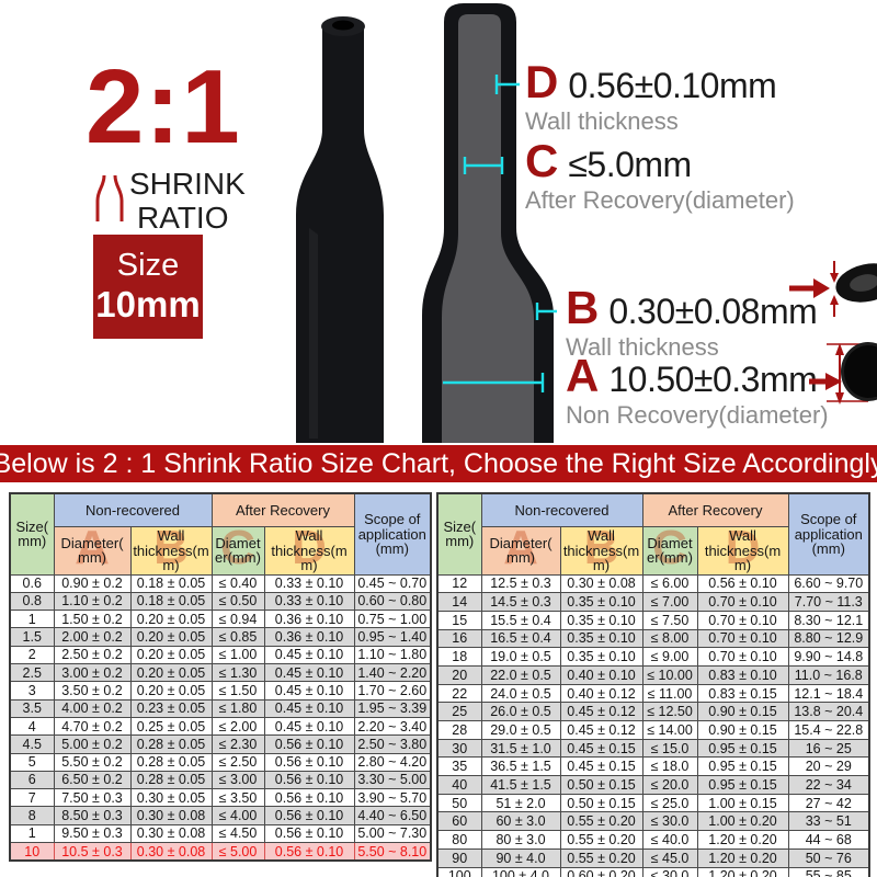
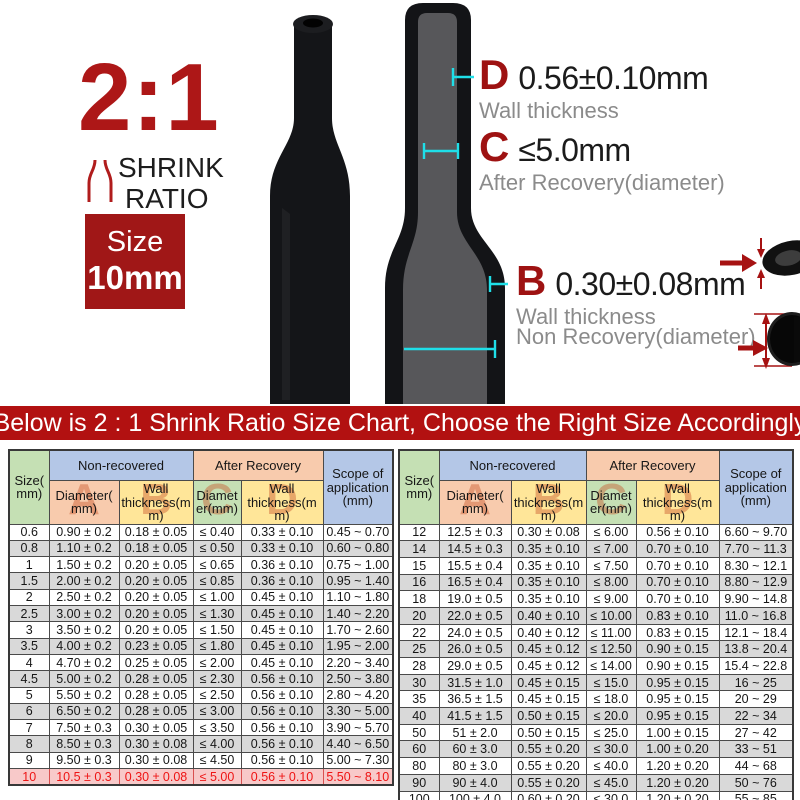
  2:1
  SHRINK
  RATIO
  Size
  10mm
  D
  0.56±0.10mm
  Wall thickness
  C
  ≤5.0mm
  After Recovery(diameter)
  B
  0.30±0.08mm
  Wall thickness
- A
- 10.50±0.3mm
  Non Recovery(diameter)
  Below is 2 : 1 Shrink Ratio Size Chart, Choose the Right Size Accordingl
  Size( mm)	Non-recovered	After Recovery	Scope of application (mm)
  A Diameter( mm)	B Wall thickness(m m)	C Diamet er(mm)	D Wall thickness(mm)
  0.6	0.90 ± 0.2	0.18 ± 0.05	≤ 0.40	0.33 ± 0.10	0.45 ~ 0.70
  0.8	1.10 ± 0.2	0.18 ± 0.05	≤ 0.50	0.33 ± 0.10	0.60 ~ 0.80
- 1	1.50 ± 0.2	0.20 ± 0.05	≤ 0.94	0.36 ± 0.10	0.75 ~ 1.00
+ 1	1.50 ± 0.2	0.20 ± 0.05	≤ 0.65	0.36 ± 0.10	0.75 ~ 1.00
  1.5	2.00 ± 0.2	0.20 ± 0.05	≤ 0.85	0.36 ± 0.10	0.95 ~ 1.40
  2	2.50 ± 0.2	0.20 ± 0.05	≤ 1.00	0.45 ± 0.10	1.10 ~ 1.80
  2.5	3.00 ± 0.2	0.20 ± 0.05	≤ 1.30	0.45 ± 0.10	1.40 ~ 2.20
  3	3.50 ± 0.2	0.20 ± 0.05	≤ 1.50	0.45 ± 0.10	1.70 ~ 2.60
- 3.5	4.00 ± 0.2	0.23 ± 0.05	≤ 1.80	0.45 ± 0.10	1.95 ~ 3.39
+ 3.5	4.00 ± 0.2	0.23 ± 0.05	≤ 1.80	0.45 ± 0.10	1.95 ~ 2.00
  4	4.70 ± 0.2	0.25 ± 0.05	≤ 2.00	0.45 ± 0.10	2.20 ~ 3.40
  4.5	5.00 ± 0.2	0.28 ± 0.05	≤ 2.30	0.56 ± 0.10	2.50 ~ 3.80
  5	5.50 ± 0.2	0.28 ± 0.05	≤ 2.50	0.56 ± 0.10	2.80 ~ 4.20
  6	6.50 ± 0.2	0.28 ± 0.05	≤ 3.00	0.56 ± 0.10	3.30 ~ 5.00
  7	7.50 ± 0.3	0.30 ± 0.05	≤ 3.50	0.56 ± 0.10	3.90 ~ 5.70
  8	8.50 ± 0.3	0.30 ± 0.08	≤ 4.00	0.56 ± 0.10	4.40 ~ 6.50
- 1	9.50 ± 0.3	0.30 ± 0.08	≤ 4.50	0.56 ± 0.10	5.00 ~ 7.30
+ 9	9.50 ± 0.3	0.30 ± 0.08	≤ 4.50	0.56 ± 0.10	5.00 ~ 7.30
  10	10.5 ± 0.3	0.30 ± 0.08	≤ 5.00	0.56 ± 0.10	5.50 ~ 8.10
  Size( mm)	Non-recovered	After Recovery	Scope of application (mm)
  A Diameter( mm)	B Wall thickness(m m)	C Diamet er(mm)	D Wall thickness(mm)
  12	12.5 ± 0.3	0.30 ± 0.08	≤ 6.00	0.56 ± 0.10	6.60 ~ 9.70
  14	14.5 ± 0.3	0.35 ± 0.10	≤ 7.00	0.70 ± 0.10	7.70 ~ 11.3
  15	15.5 ± 0.4	0.35 ± 0.10	≤ 7.50	0.70 ± 0.10	8.30 ~ 12.1
  16	16.5 ± 0.4	0.35 ± 0.10	≤ 8.00	0.70 ± 0.10	8.80 ~ 12.9
  18	19.0 ± 0.5	0.35 ± 0.10	≤ 9.00	0.70 ± 0.10	9.90 ~ 14.8
  20	22.0 ± 0.5	0.40 ± 0.10	≤ 10.00	0.83 ± 0.10	11.0 ~ 16.8
  22	24.0 ± 0.5	0.40 ± 0.12	≤ 11.00	0.83 ± 0.15	12.1 ~ 18.4
  25	26.0 ± 0.5	0.45 ± 0.12	≤ 12.50	0.90 ± 0.15	13.8 ~ 20.4
  28	29.0 ± 0.5	0.45 ± 0.12	≤ 14.00	0.90 ± 0.15	15.4 ~ 22.8
  30	31.5 ± 1.0	0.45 ± 0.15	≤ 15.0	0.95 ± 0.15	16 ~ 25
  35	36.5 ± 1.5	0.45 ± 0.15	≤ 18.0	0.95 ± 0.15	20 ~ 29
  40	41.5 ± 1.5	0.50 ± 0.15	≤ 20.0	0.95 ± 0.15	22 ~ 34
  50	51 ± 2.0	0.50 ± 0.15	≤ 25.0	1.00 ± 0.15	27 ~ 42
  60	60 ± 3.0	0.55 ± 0.20	≤ 30.0	1.00 ± 0.20	33 ~ 51
  80	80 ± 3.0	0.55 ± 0.20	≤ 40.0	1.20 ± 0.20	44 ~ 68
  90	90 ± 4.0	0.55 ± 0.20	≤ 45.0	1.20 ± 0.20	50 ~ 76
  100	100 ± 4.0	0.60 ± 0.20	≤ 30.0	1.20 ± 0.20	55 ~ 85
